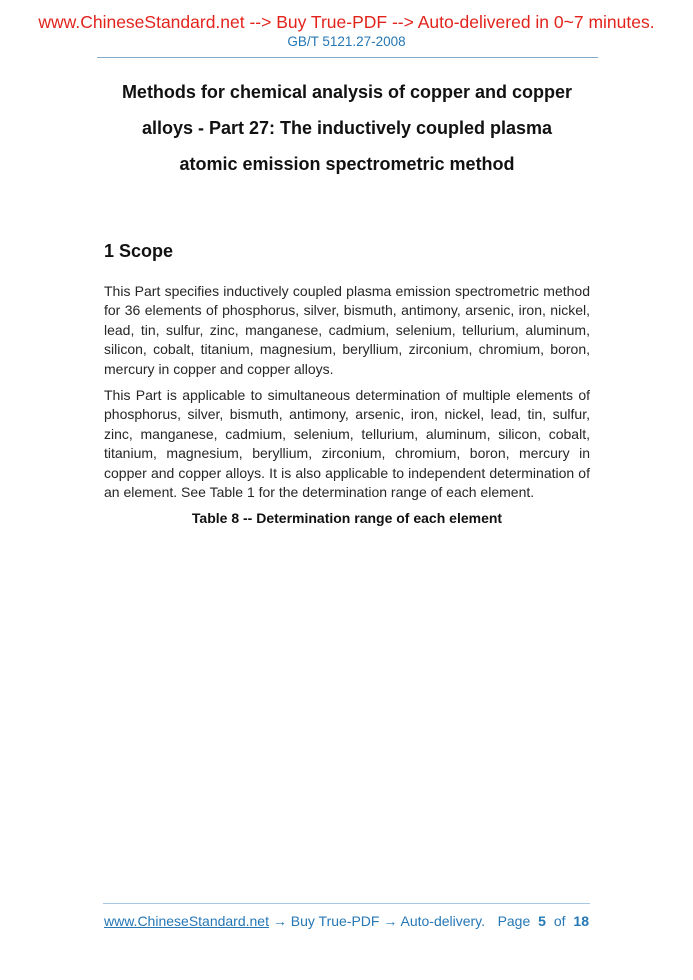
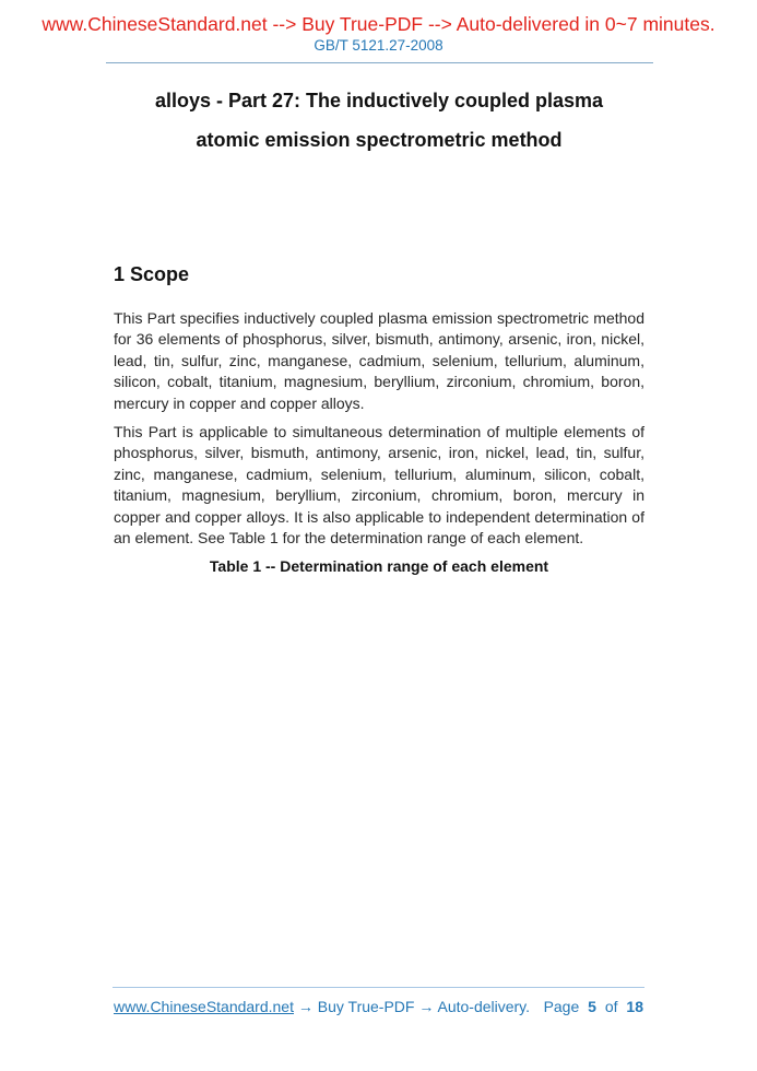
  www.ChineseStandard.net --> Buy True-PDF --> Auto-delivered in 0~7 minutes.
  GB/T 5121.27-2008
- Methods for chemical analysis of copper and copper
  alloys - Part 27: The inductively coupled plasma
  atomic emission spectrometric method
  1 Scope
  This Part specifies inductively coupled plasma emission spectrometric method for 36 elements of phosphorus, silver, bismuth, antimony, arsenic, iron, nickel, lead, tin, sulfur, zinc, manganese, cadmium, selenium, tellurium, aluminum, silicon, cobalt, titanium, magnesium, beryllium, zirconium, chromium, boron, mercury in copper and copper alloys.
  This Part is applicable to simultaneous determination of multiple elements of phosphorus, silver, bismuth, antimony, arsenic, iron, nickel, lead, tin, sulfur, zinc, manganese, cadmium, selenium, tellurium, aluminum, silicon, cobalt, titanium, magnesium, beryllium, zirconium, chromium, boron, mercury in copper and copper alloys. It is also applicable to independent determination of an element. See Table 1 for the determination range of each element.
- Table 8 -- Determination range of each element
+ Table 1 -- Determination range of each element
  www.ChineseStandard.net → Buy True-PDF → Auto-delivery.
  Page 5 of 18
